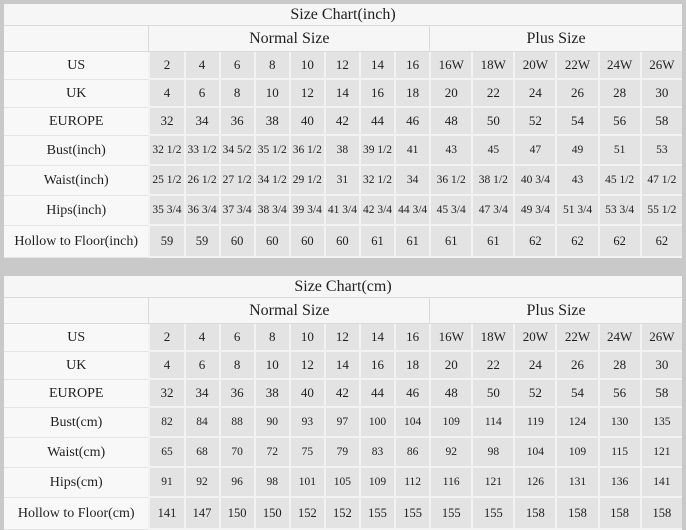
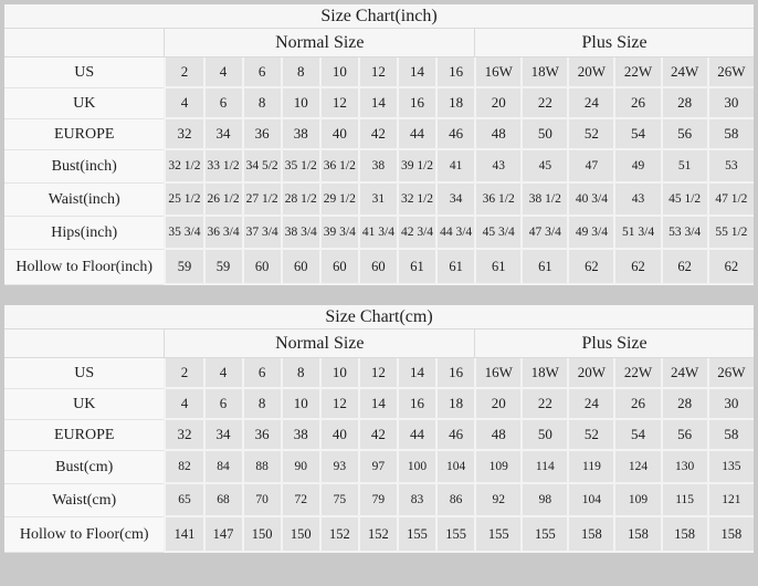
  Size Chart(inch)
  	Normal Size	Plus Size
  US	2	4	6	8	10	12	14	16	16W	18W	20W	22W	24W	26W
  UK	4	6	8	10	12	14	16	18	20	22	24	26	28	30
  EUROPE	32	34	36	38	40	42	44	46	48	50	52	54	56	58
  Bust(inch)	32 1/2	33 1/2	34 5/2	35 1/2	36 1/2	38	39 1/2	41	43	45	47	49	51	53
- Waist(inch)	25 1/2	26 1/2	27 1/2	34 1/2	29 1/2	31	32 1/2	34	36 1/2	38 1/2	40 3/4	43	45 1/2	47 1/2
+ Waist(inch)	25 1/2	26 1/2	27 1/2	28 1/2	29 1/2	31	32 1/2	34	36 1/2	38 1/2	40 3/4	43	45 1/2	47 1/2
  Hips(inch)	35 3/4	36 3/4	37 3/4	38 3/4	39 3/4	41 3/4	42 3/4	44 3/4	45 3/4	47 3/4	49 3/4	51 3/4	53 3/4	55 1/2
  Hollow to Floor(inch)	59	59	60	60	60	60	61	61	61	61	62	62	62	62
  Size Chart(cm)
  	Normal Size	Plus Size
  US	2	4	6	8	10	12	14	16	16W	18W	20W	22W	24W	26W
  UK	4	6	8	10	12	14	16	18	20	22	24	26	28	30
  EUROPE	32	34	36	38	40	42	44	46	48	50	52	54	56	58
  Bust(cm)	82	84	88	90	93	97	100	104	109	114	119	124	130	135
  Waist(cm)	65	68	70	72	75	79	83	86	92	98	104	109	115	121
- Hips(cm)	91	92	96	98	101	105	109	112	116	121	126	131	136	141
  Hollow to Floor(cm)	141	147	150	150	152	152	155	155	155	155	158	158	158	158
